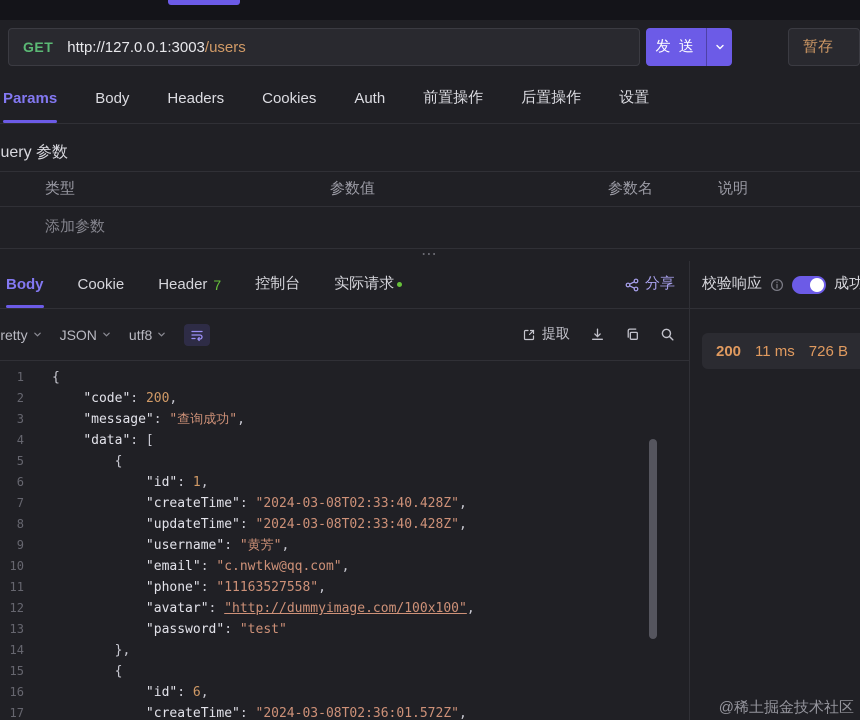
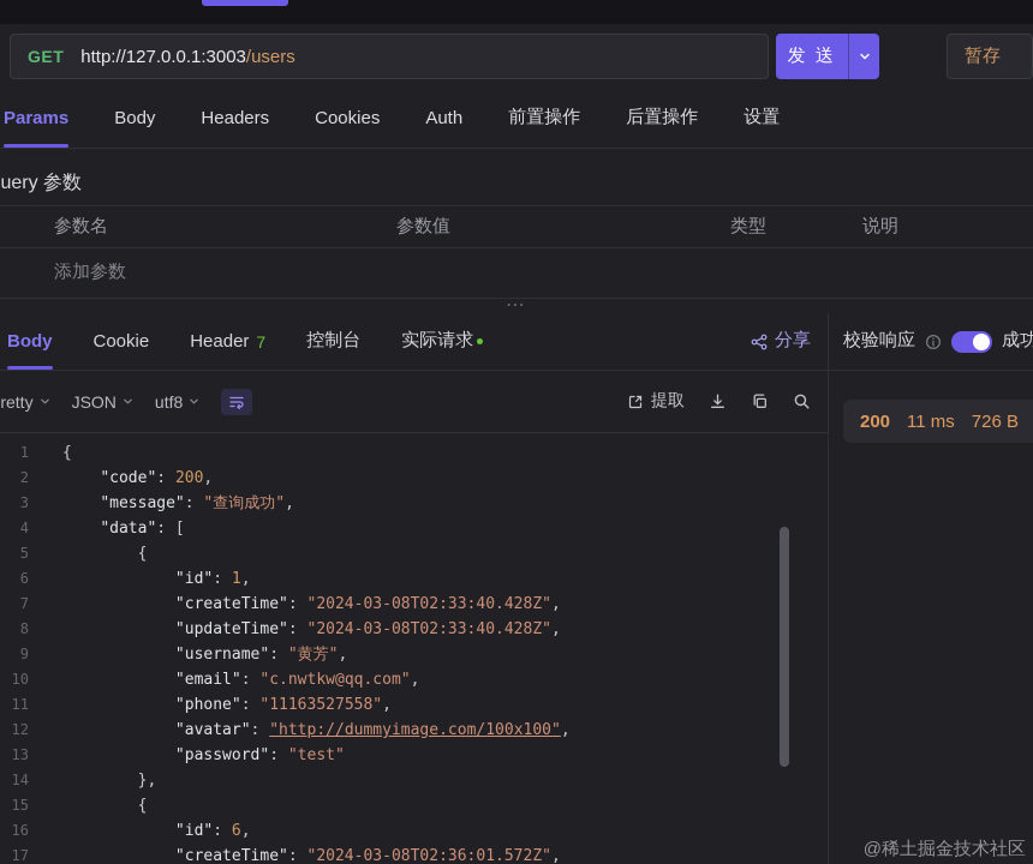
  GET
  http://127.0.0.1:3003/users
  发 送
  暂存
  Params
  Body
  Headers
  Cookies
  Auth
  前置操作
  后置操作
  设置
  uery 参数
- 类型
+ 参数名
  参数值
- 参数名
+ 类型
  说明
  添加参数
  ⋯
  Body
  Cookie
  Header
  7
  控制台
  实际请求
  分享
  retty
  JSON
  utf8
  提取
  1 {
  2 "code": 200,
  3 "message": "查询成功",
  4 "data": [
  5 {
  6 "id": 1,
  7 "createTime": "2024-03-08T02:33:40.428Z",
  8 "updateTime": "2024-03-08T02:33:40.428Z",
  9 "username": "黄芳",
  10 "email": "c.nwtkw@qq.com",
  11 "phone": "11163527558",
  12 "avatar": "http://dummyimage.com/100x100",
  13 "password": "test"
  14 },
  15 {
  16 "id": 6,
  17 "createTime": "2024-03-08T02:36:01.572Z",
  校验响应
  成功
  200
  11 ms
  726 B
  @稀土掘金技术社区
